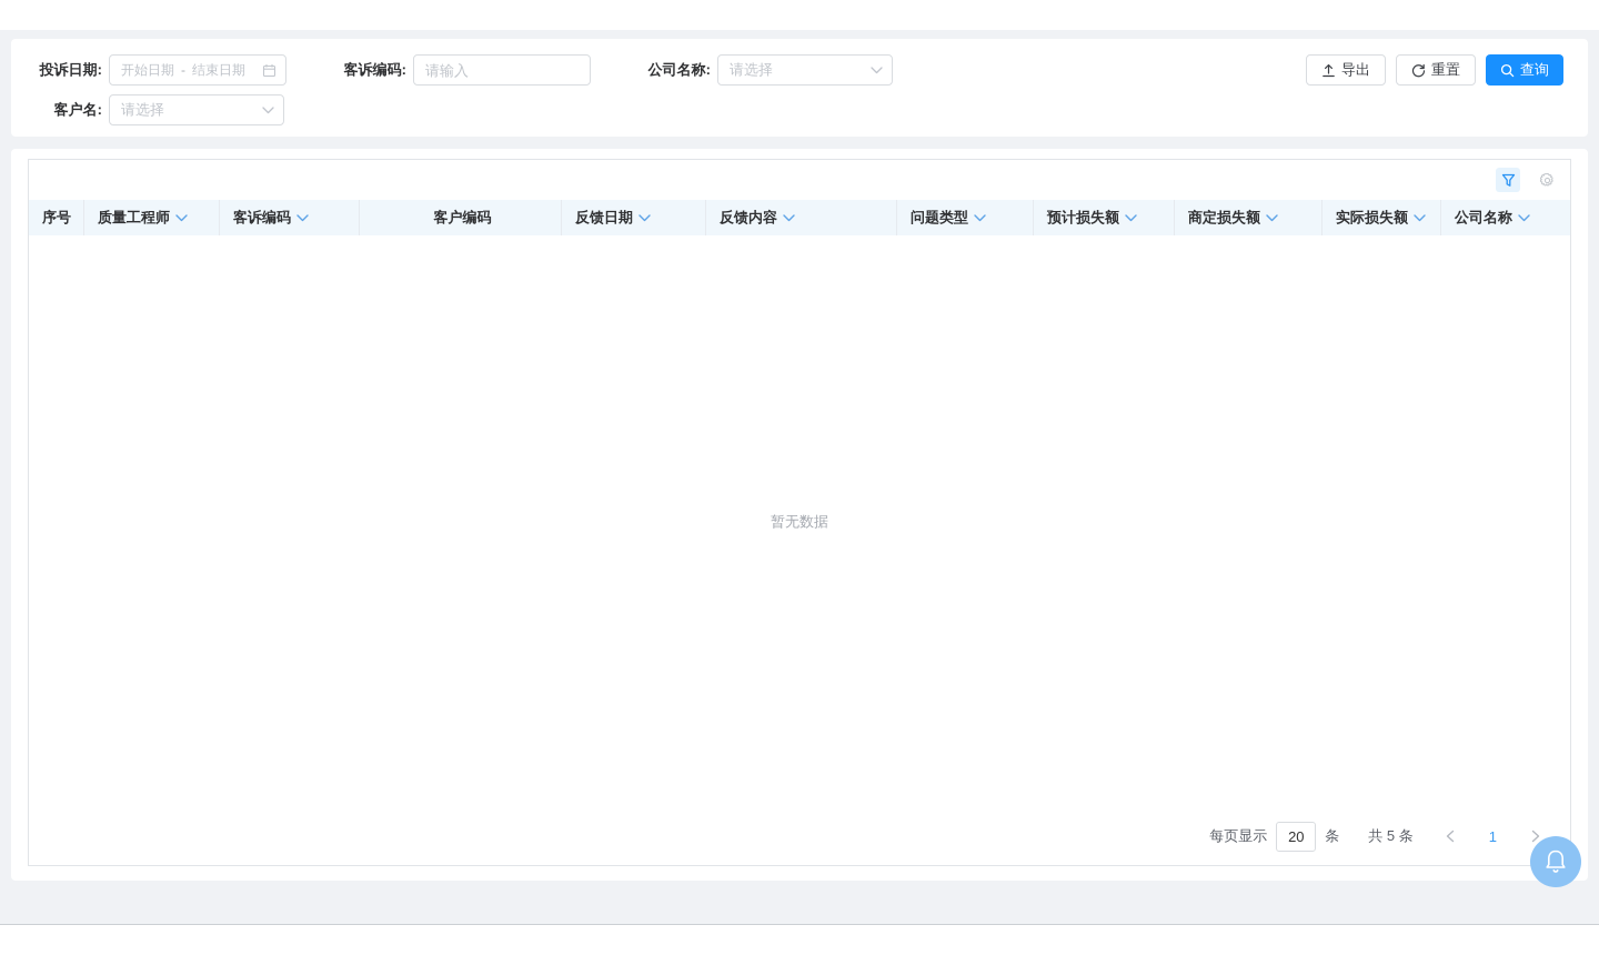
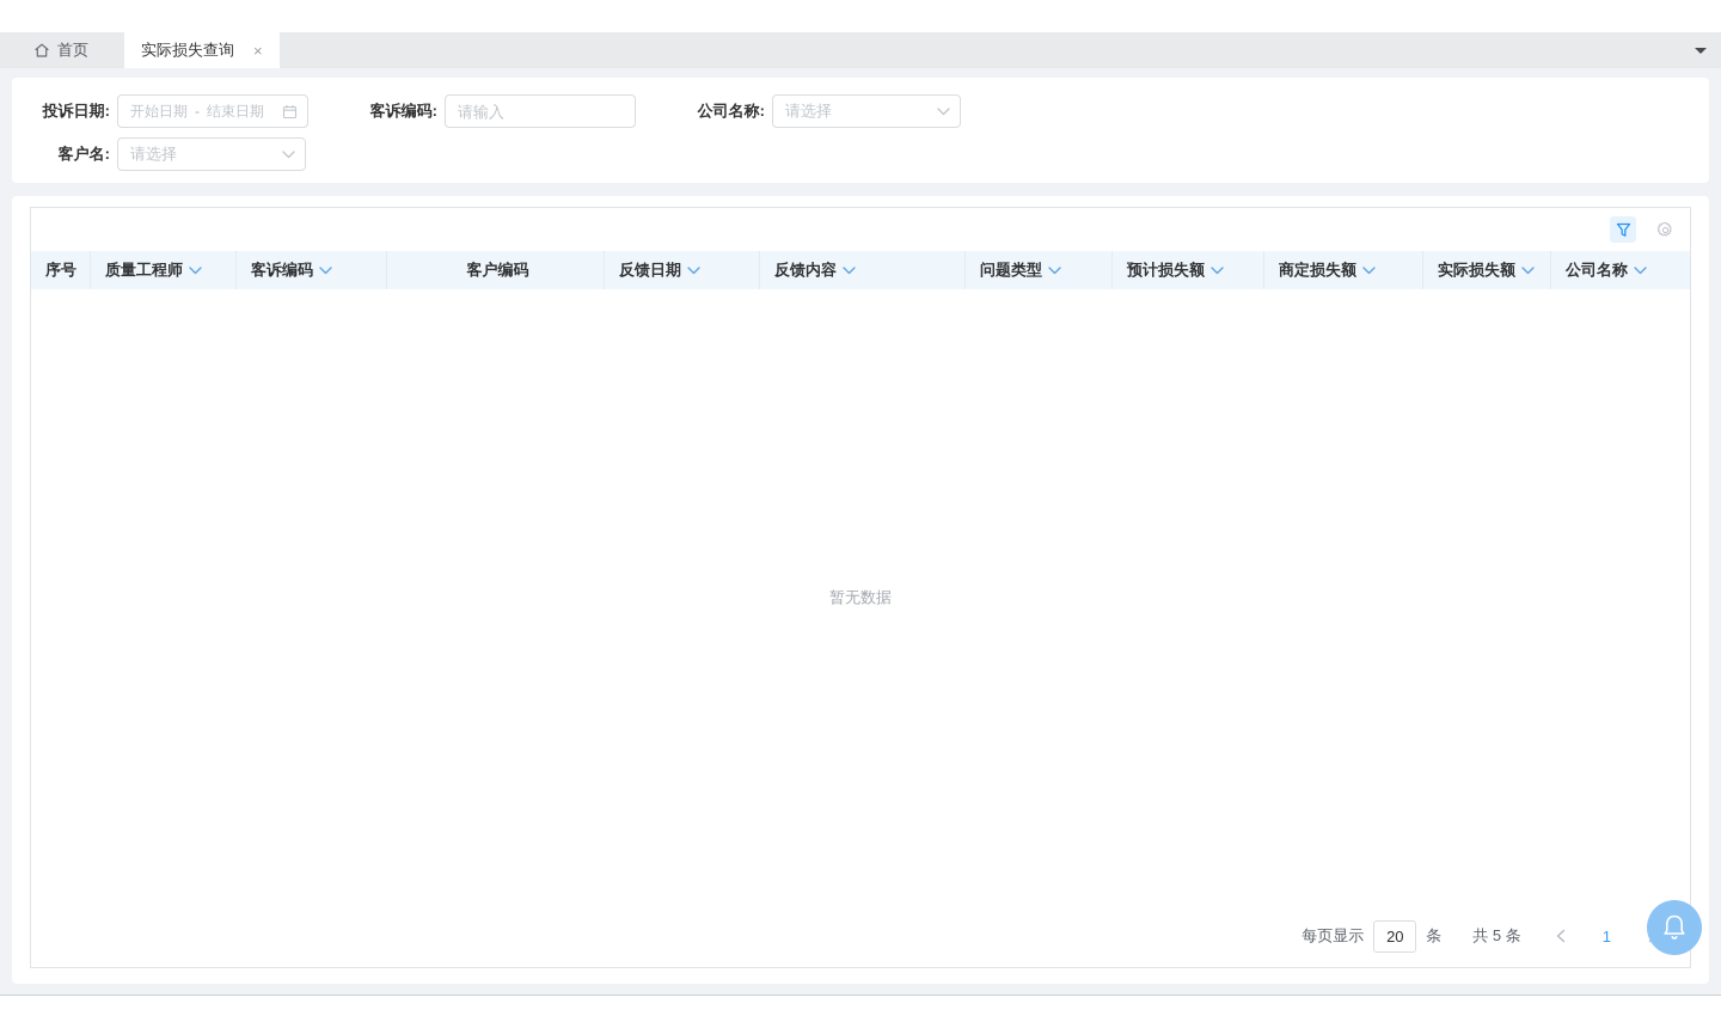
+ 首页
+ 实际损失查询
+ ×
  投诉日期:
  开始日期
  -
  结束日期
  客诉编码:
  请输入
  公司名称:
  请选择
- 导出
- 重置
- 查询
  客户名:
  请选择
  序号
  质量工程师
  客诉编码
  客户编码
  反馈日期
  反馈内容
  问题类型
  预计损失额
  商定损失额
  实际损失额
  公司名称
  暂无数据
  每页显示
  20
  条
  共 5 条
  1
